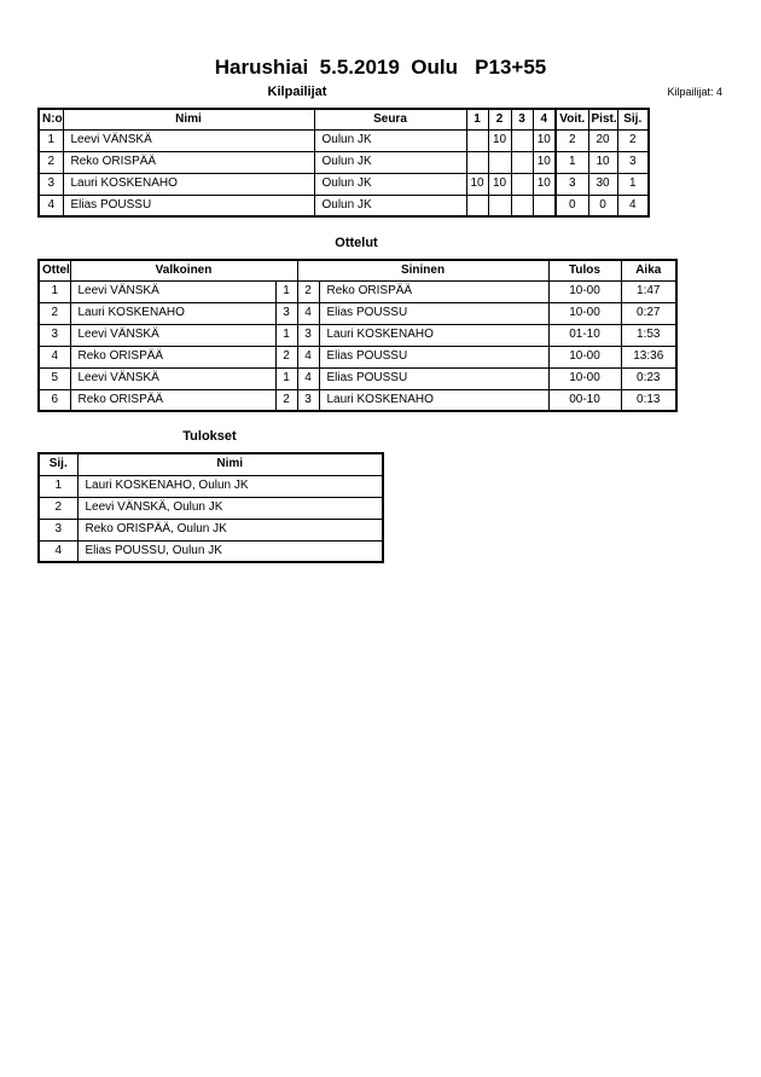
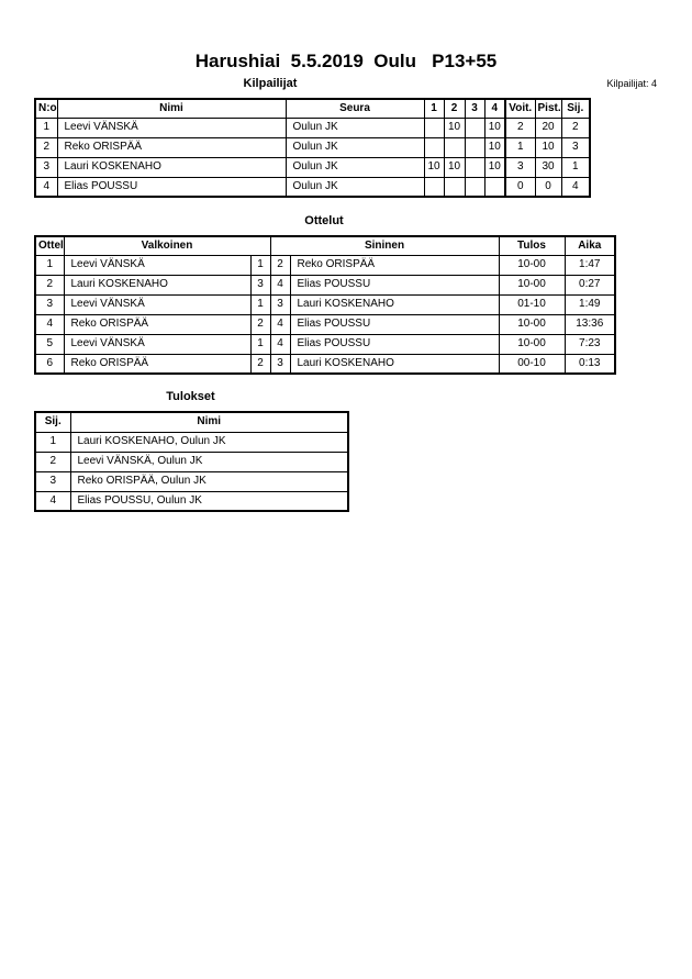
  Harushiai 5.5.2019 Oulu P13+55
  Kilpailijat
  Kilpailijat: 4
  N:o	Nimi	Seura	1	2	3	4	Voit.	Pist.	Sij.
  1	Leevi VÄNSKÄ	Oulun JK		10		10	2	20	2
  2	Reko ORISPÄÄ	Oulun JK				10	1	10	3
  3	Lauri KOSKENAHO	Oulun JK	10	10		10	3	30	1
  4	Elias POUSSU	Oulun JK					0	0	4
  Ottelut
  Ottel	Valkoinen	Sininen	Tulos	Aika
  1	Leevi VÄNSKÄ	1	2	Reko ORISPÄÄ	10-00	1:47
  2	Lauri KOSKENAHO	3	4	Elias POUSSU	10-00	0:27
- 3	Leevi VÄNSKÄ	1	3	Lauri KOSKENAHO	01-10	1:53
+ 3	Leevi VÄNSKÄ	1	3	Lauri KOSKENAHO	01-10	1:49
  4	Reko ORISPÄÄ	2	4	Elias POUSSU	10-00	13:36
- 5	Leevi VÄNSKÄ	1	4	Elias POUSSU	10-00	0:23
+ 5	Leevi VÄNSKÄ	1	4	Elias POUSSU	10-00	7:23
  6	Reko ORISPÄÄ	2	3	Lauri KOSKENAHO	00-10	0:13
  Tulokset
  Sij.	Nimi
  1	Lauri KOSKENAHO, Oulun JK
  2	Leevi VÄNSKÄ, Oulun JK
  3	Reko ORISPÄÄ, Oulun JK
  4	Elias POUSSU, Oulun JK
